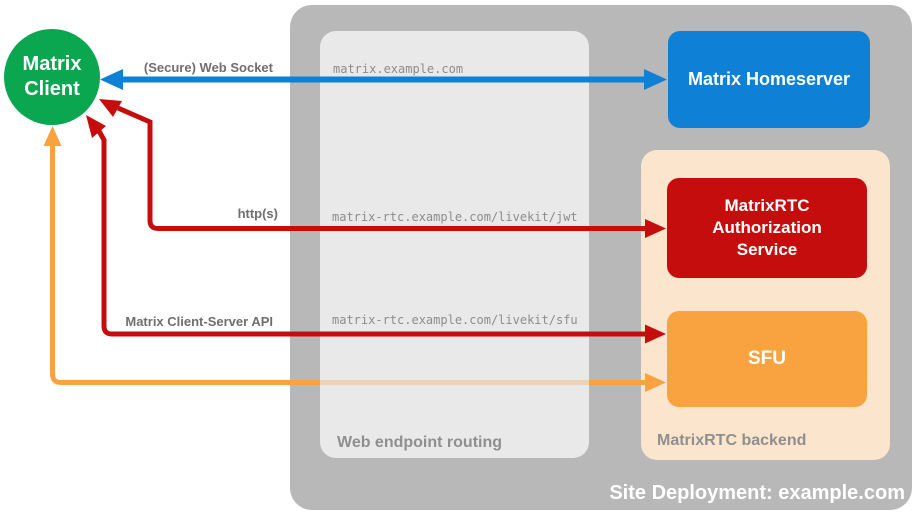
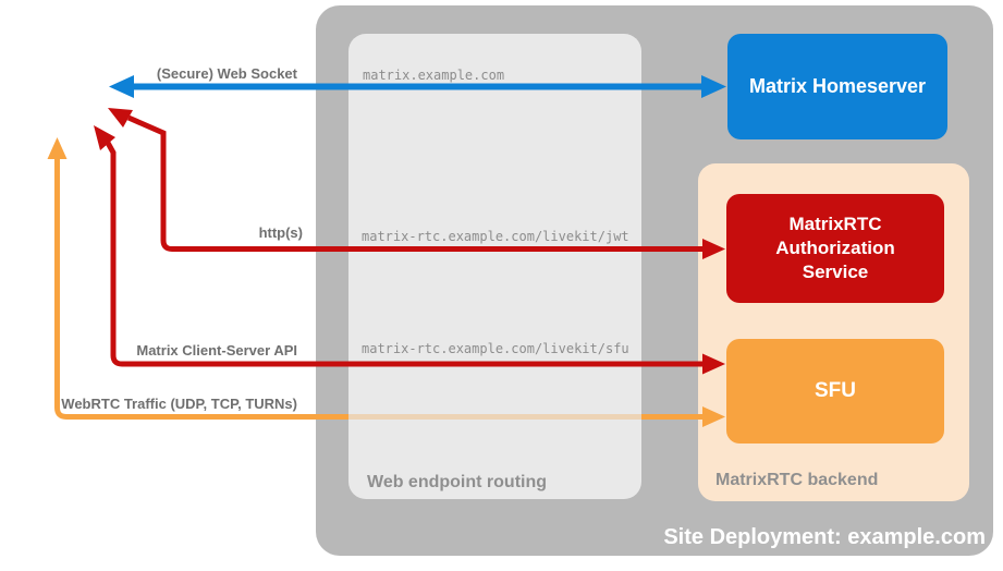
  Web endpoint routing
  MatrixRTC backend
  Site Deployment: example.com
  Matrix Homeserver
  MatrixRTC Authorization Service
  SFU
- Matrix
- Client
  matrix.example.com
  matrix-rtc.example.com/livekit/jwt
  matrix-rtc.example.com/livekit/sfu
  (Secure) Web Socket
  http(s)
  Matrix Client-Server API
+ WebRTC Traffic (UDP, TCP, TURNs)
